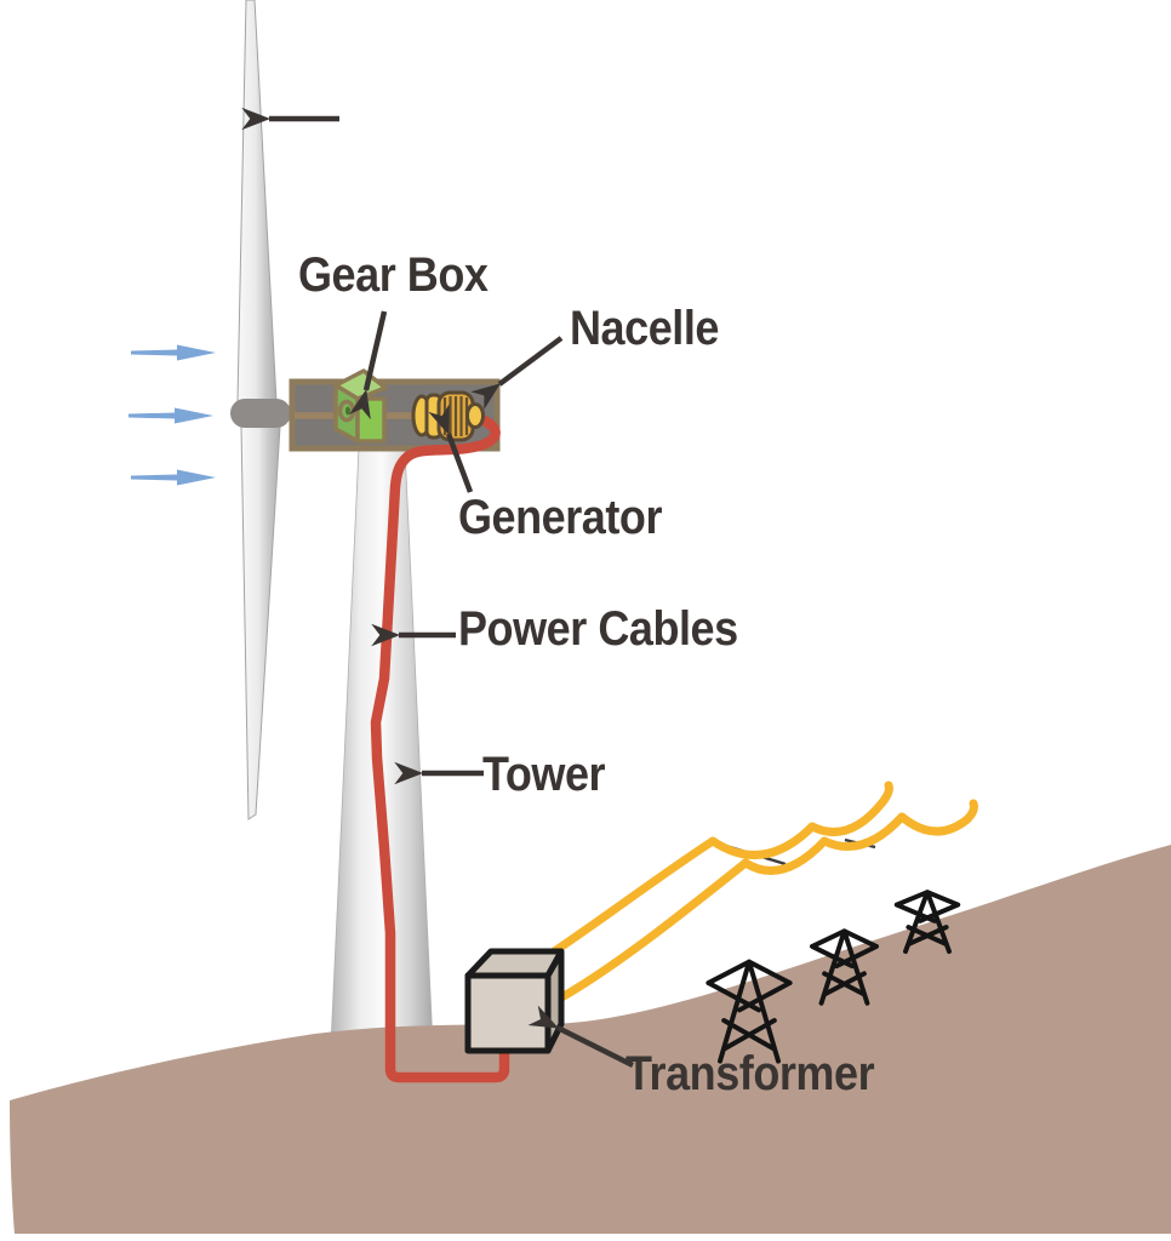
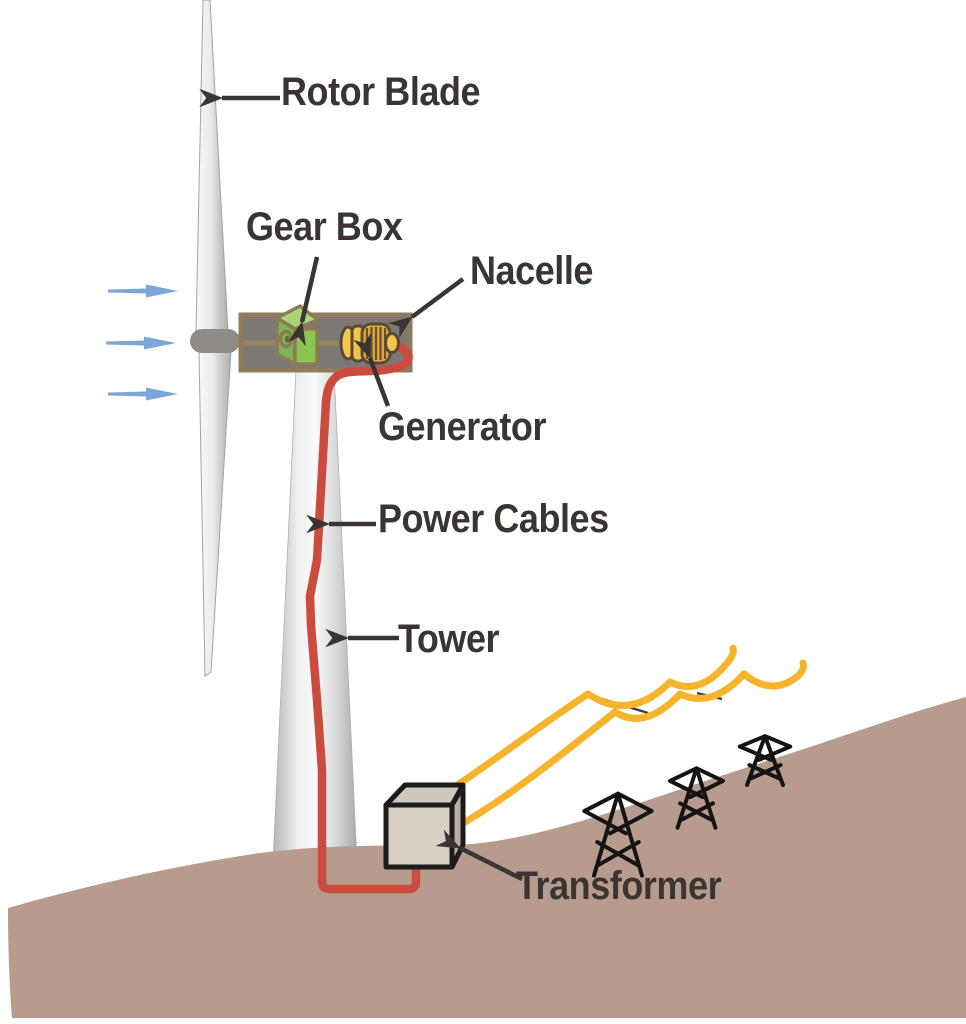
+ Rotor Blade
  Gear Box
  Nacelle
  Generator
  Power Cables
  Tower
  Transformer
